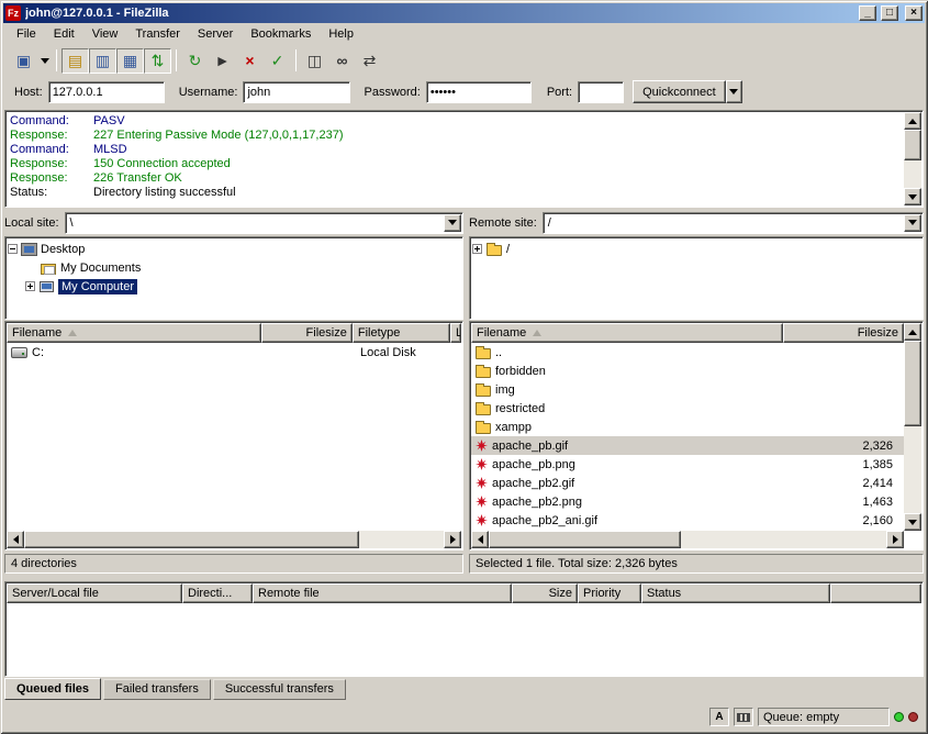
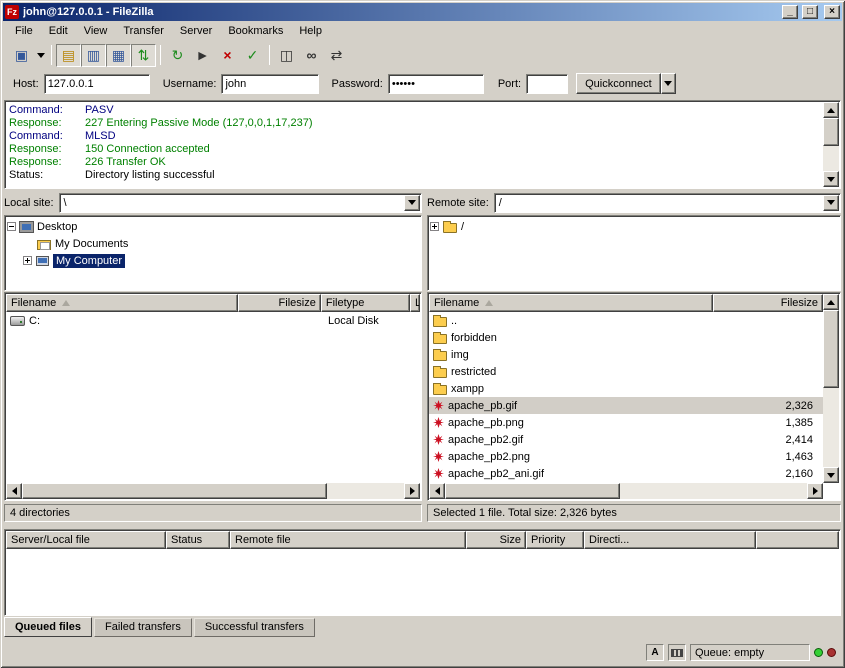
  Fz
  john@127.0.0.1 - FileZilla
  _
  □
  ×
  File
  Edit
  View
  Transfer
  Server
  Bookmarks
  Help
  ▣
  ▤
  ▥
  ▦
  ⇅
  ↻
  ►
  ×
  ✓
  ◫
  ∞
  ⇄
  Host:
  127.0.0.1
  Username:
  john
  Password:
  ••••••
  Port:
  Quickconnect
  Command:
  PASV
  Response:
  227 Entering Passive Mode (127,0,0,1,17,237)
  Command:
  MLSD
  Response:
  150 Connection accepted
  Response:
  226 Transfer OK
  Status:
  Directory listing successful
  Local site:
  \
  Remote site:
  /
  Desktop
  My Documents
  My Computer
  /
  Filename
  Filesize
  Filetype
  L
  C:
  Local Disk
  Filename
  Filesize
  ..
  forbidden
  img
  restricted
  xampp
  apache_pb.gif
  2,326
  apache_pb.png
  1,385
  apache_pb2.gif
  2,414
  apache_pb2.png
  1,463
  apache_pb2_ani.gif
  2,160
  4 directories
  Selected 1 file. Total size: 2,326 bytes
  Server/Local file
- Directi...
+ Status
  Remote file
  Size
  Priority
- Status
+ Directi...
  Queued files
  Failed transfers
  Successful transfers
  A
  Queue: empty
